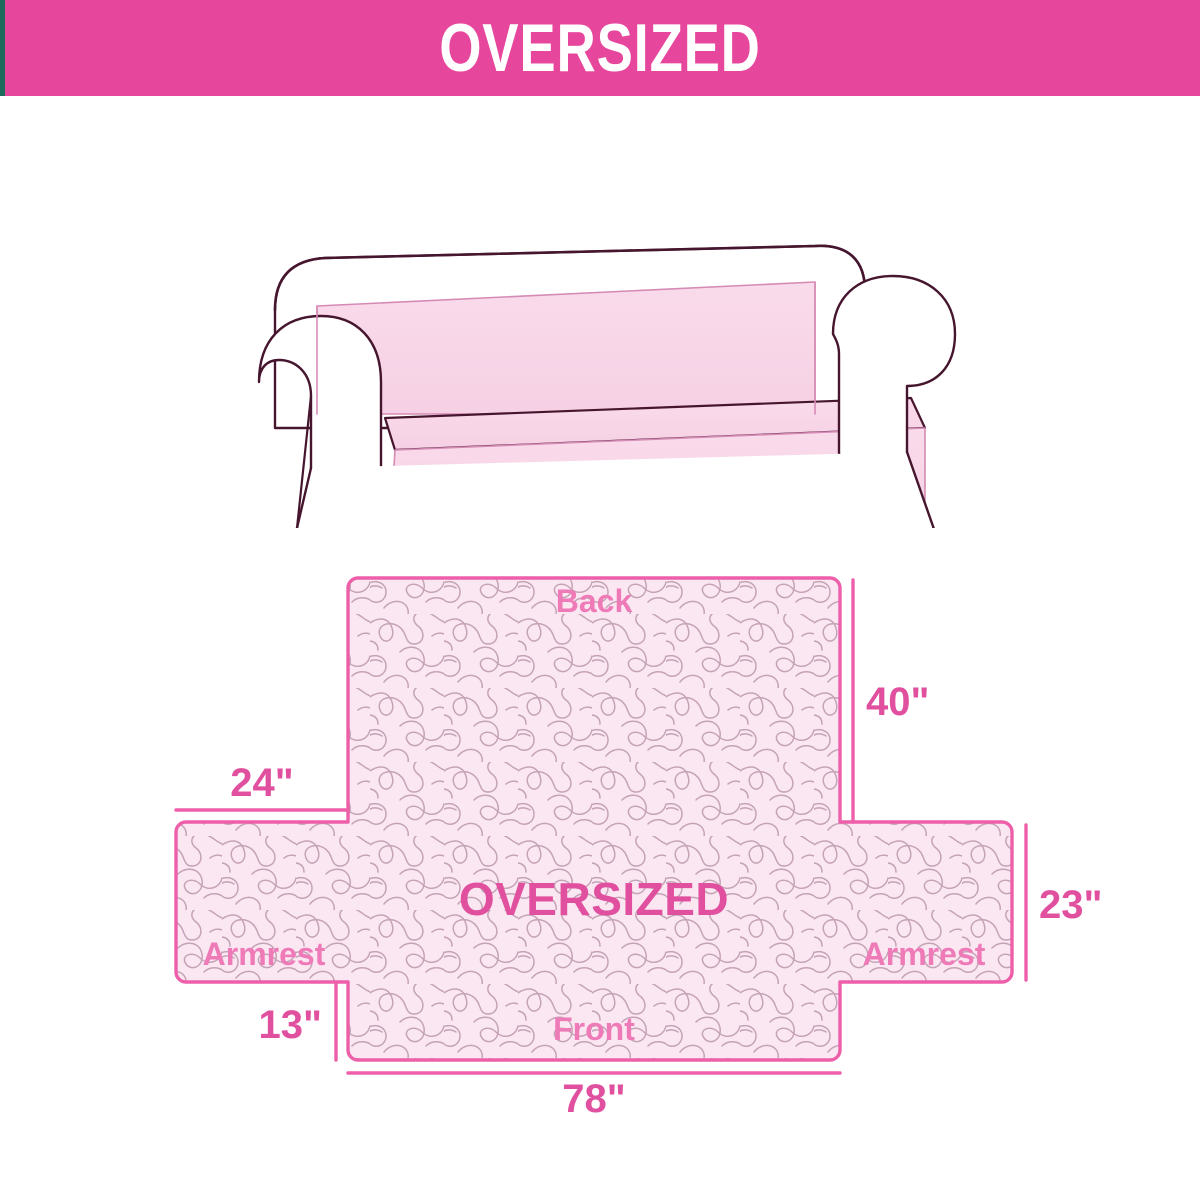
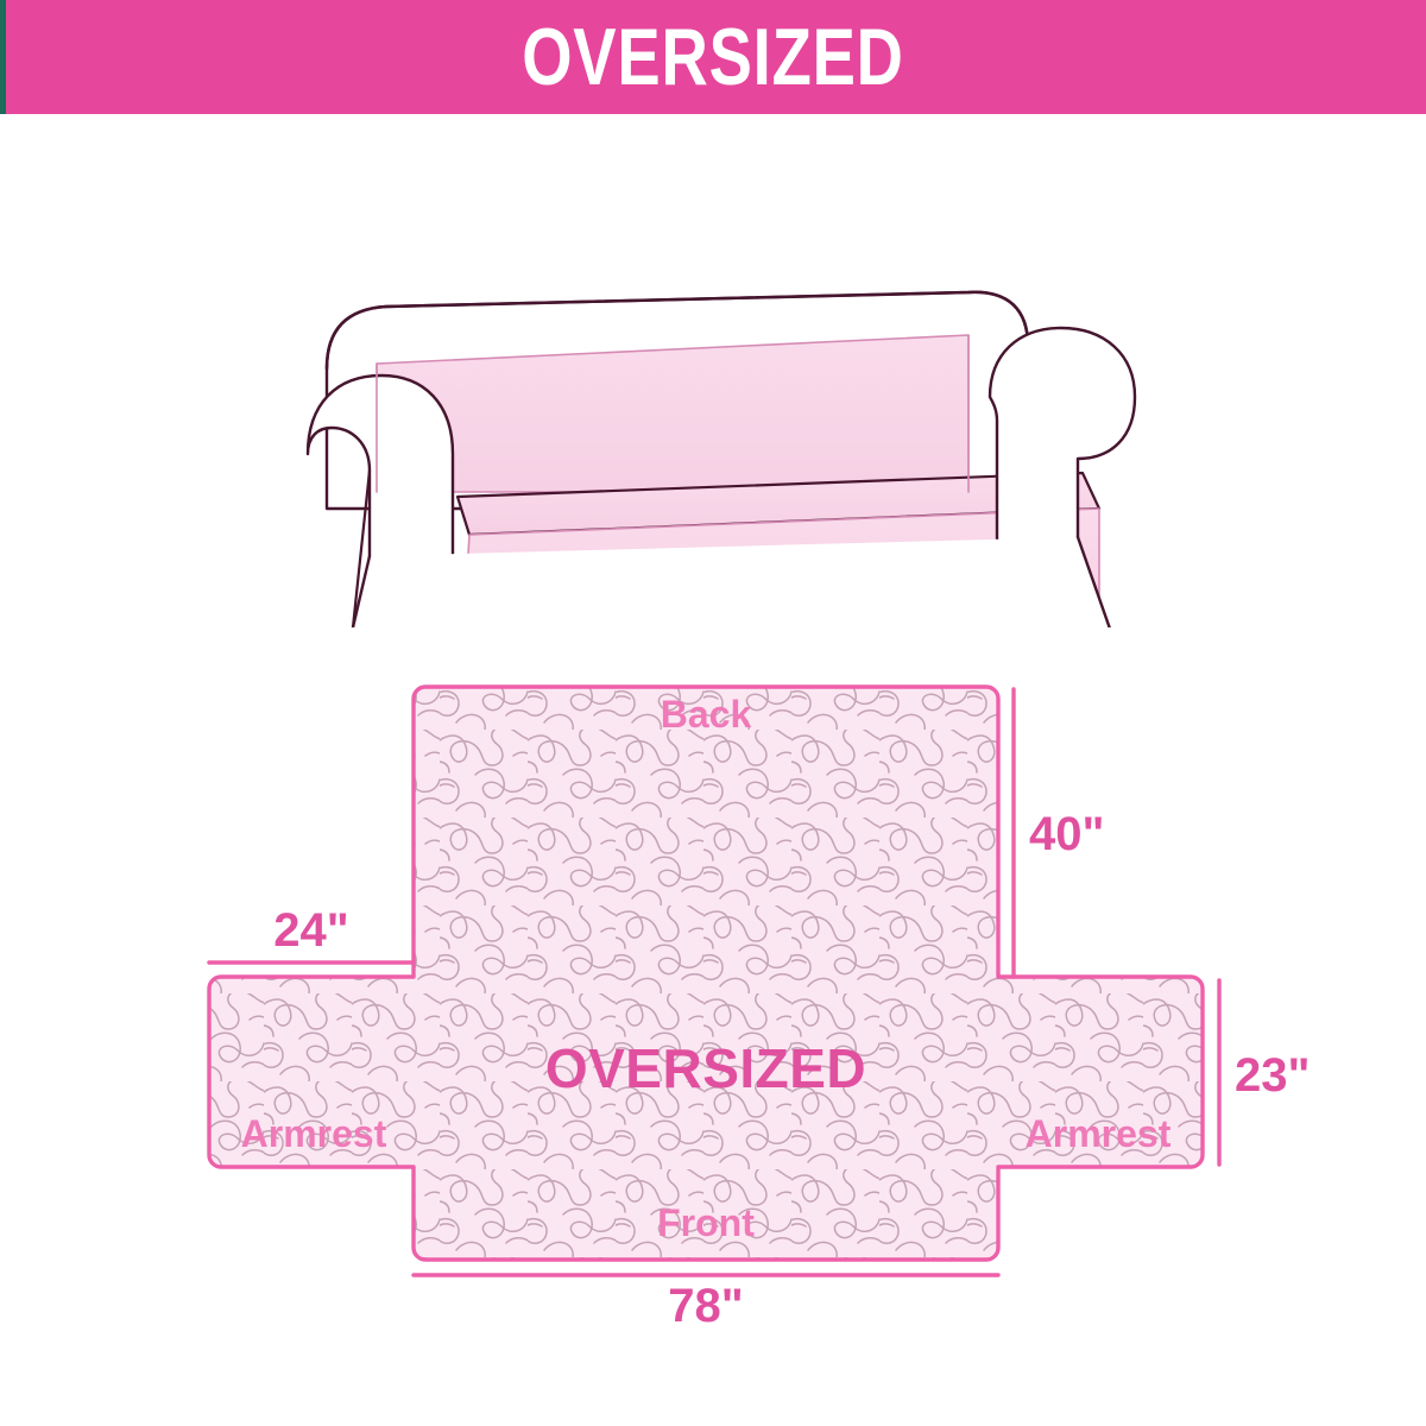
  OVERSIZED
  Back
  Front
  Armrest
  Armrest
  OVERSIZED
  40"
  24"
  23"
- 13"
  78"
